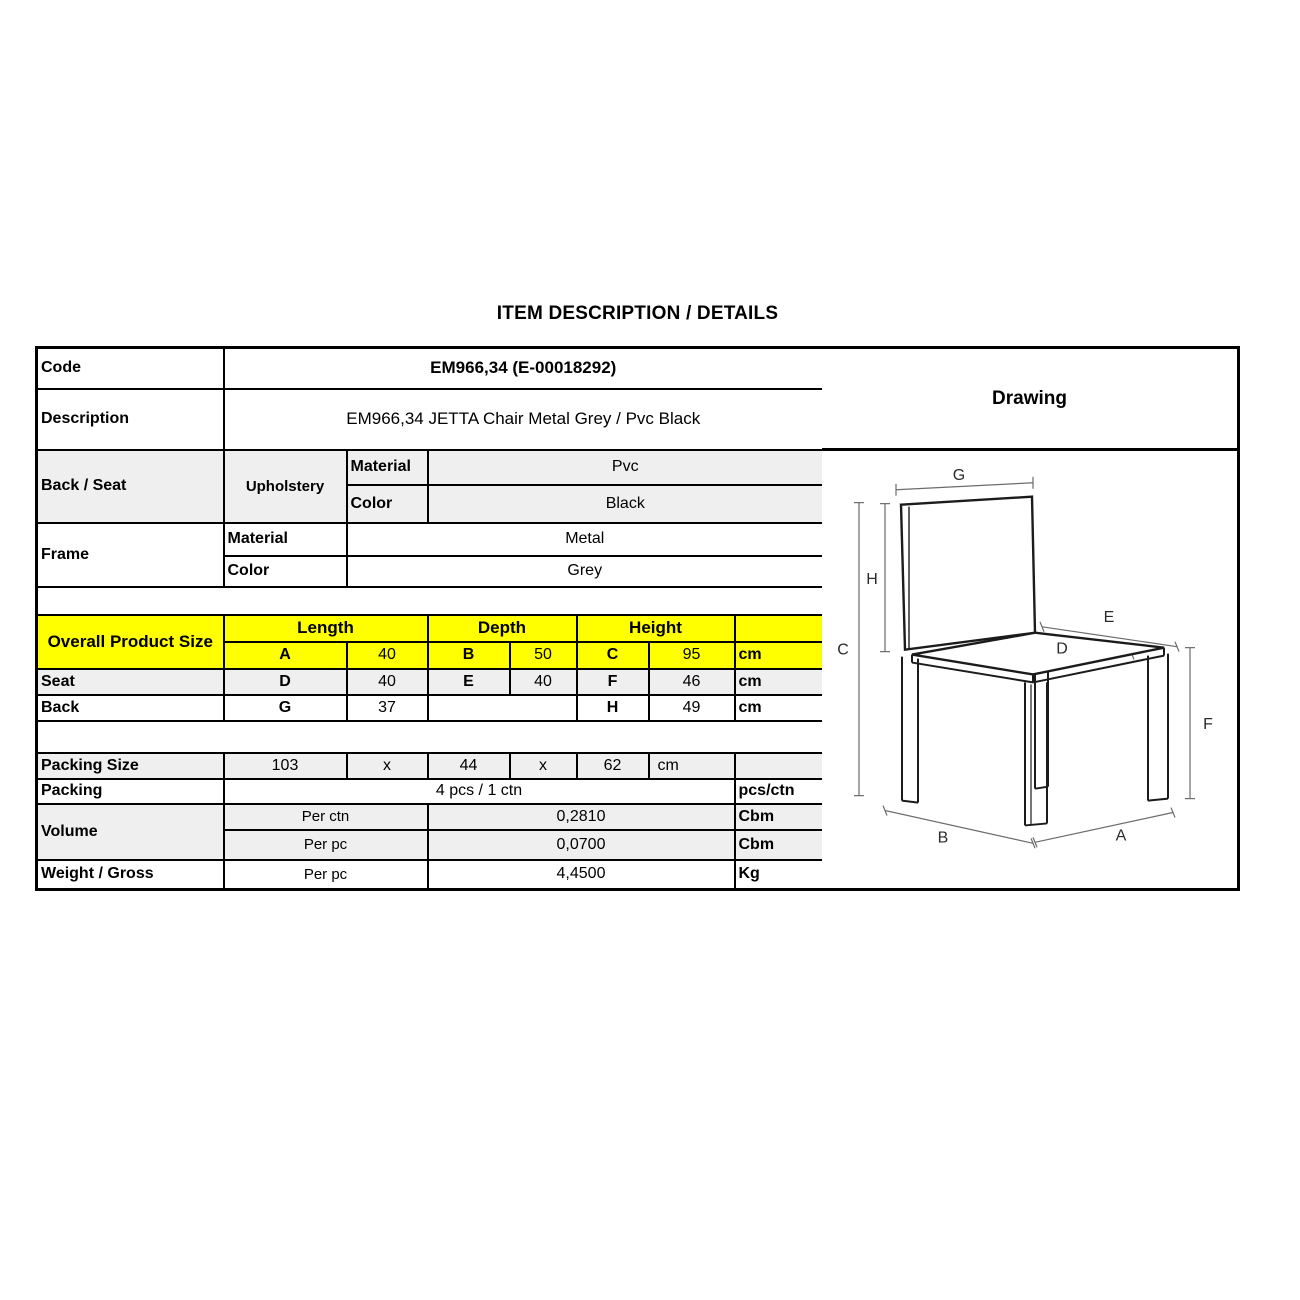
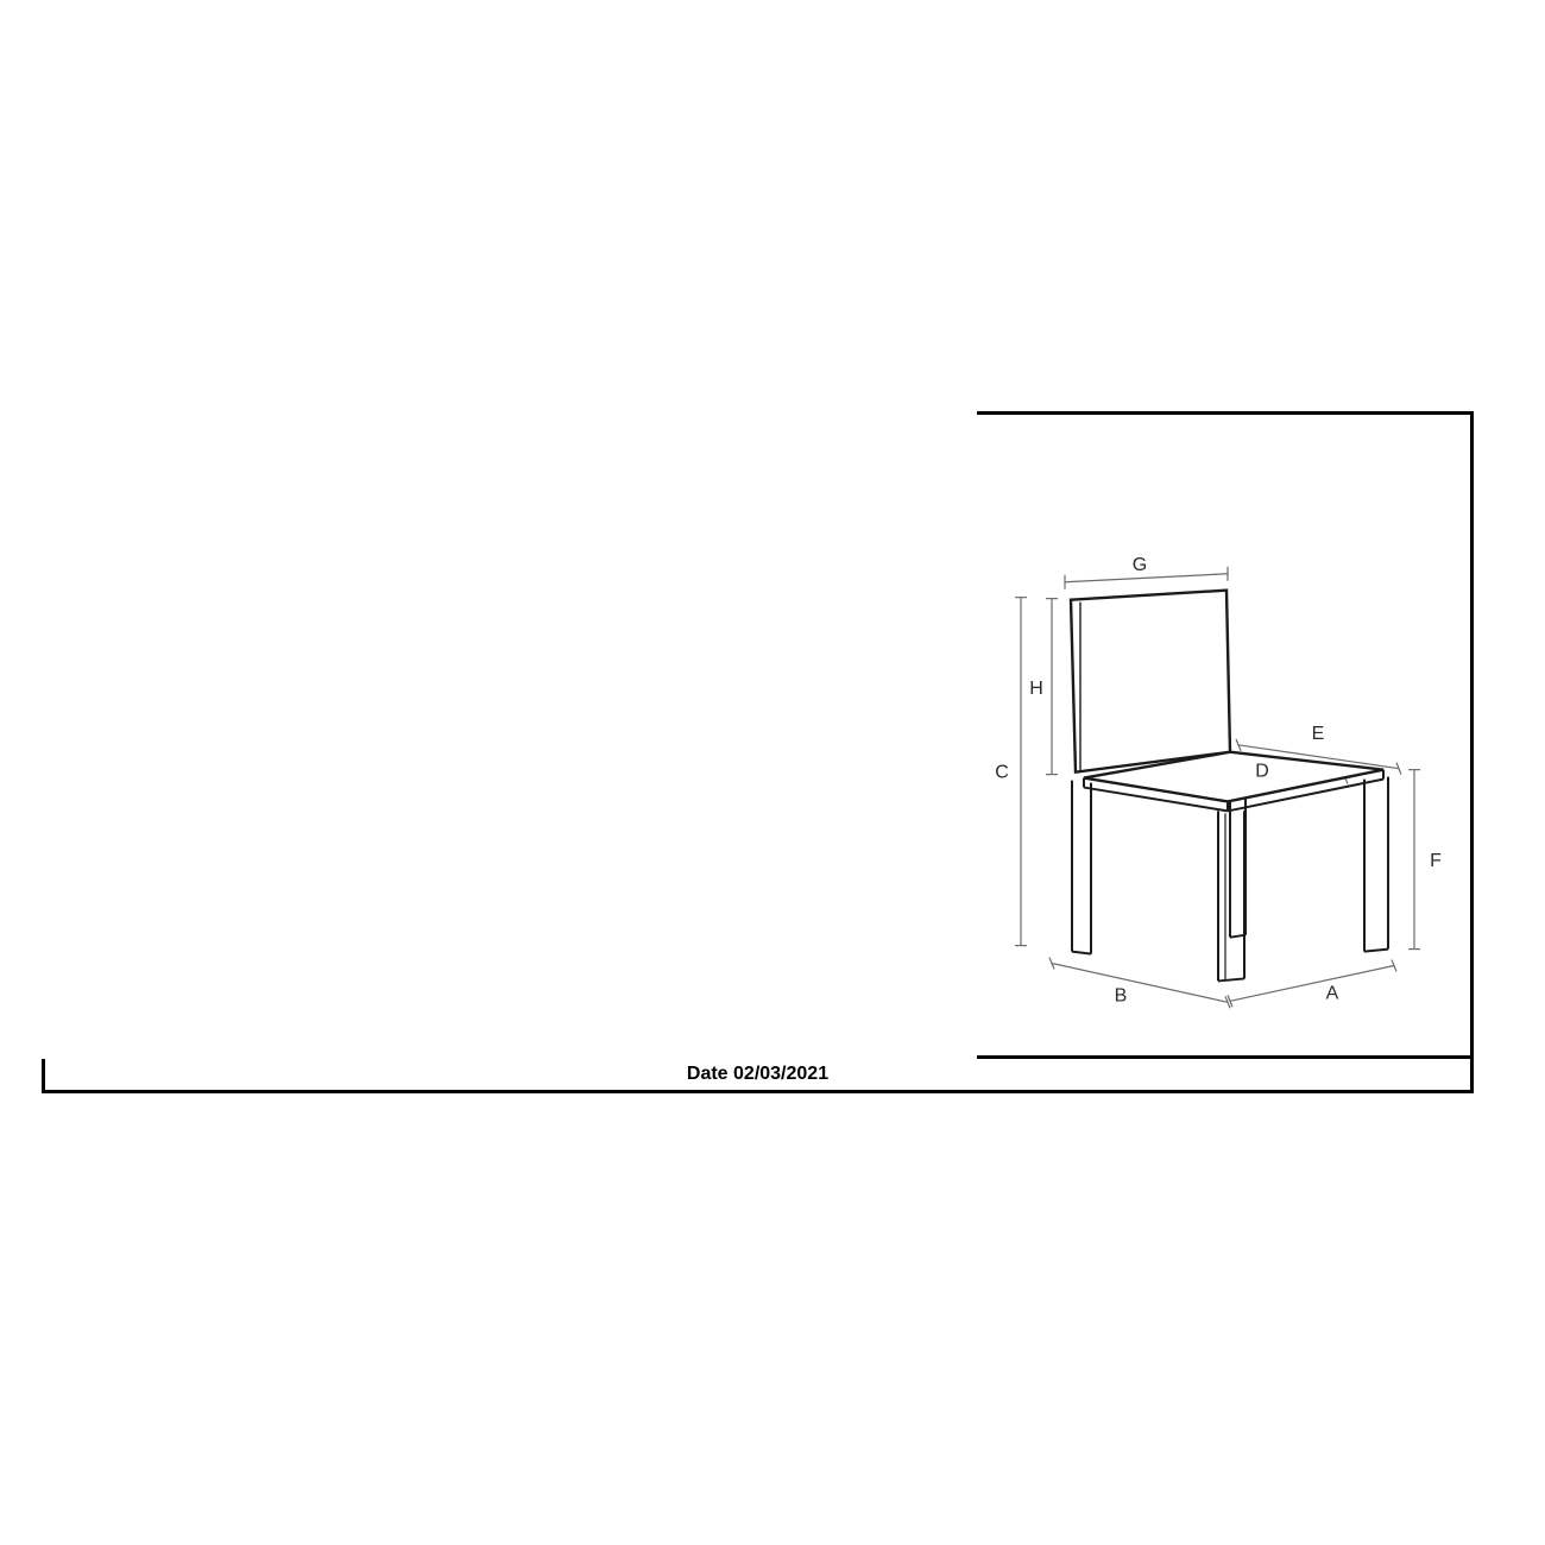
- ITEM DESCRIPTION / DETAILS
- Code	EM966,34 (E-00018292)
- Description	EM966,34 JETTA Chair Metal Grey / Pvc Black
- Back / Seat	Upholstery	Material	Pvc
- Color	Black
- Frame	Material	Metal
- Color	Grey
- Overall Product Size	Length	Depth	Height
- A	40	B	50	C	95	cm
- Seat	D	40	E	40	F	46	cm
- Back	G	37		H	49	cm
- Packing Size	103	x	44	x	62	cm
- Packing	4 pcs / 1 ctn	pcs/ctn
- Volume	Per ctn	0,2810	Cbm
- Per pc	0,0700	Cbm
- Weight / Gross	Per pc	4,4500	Kg
- Drawing
  G
  H
  C
  E
  D
  F
  B
  A
+ Date 02/03/2021
